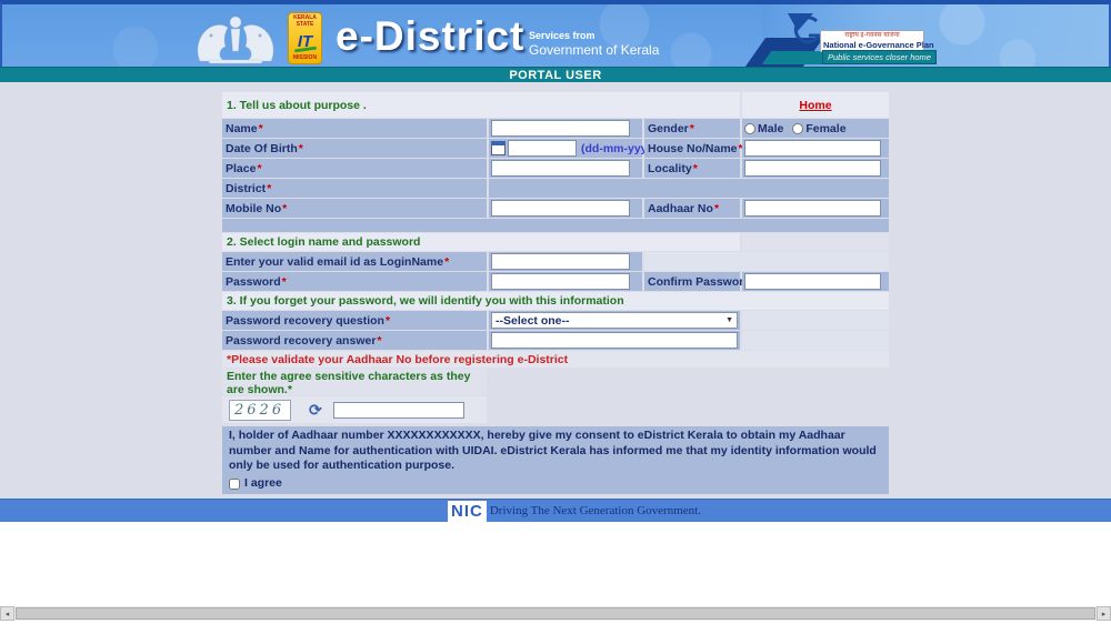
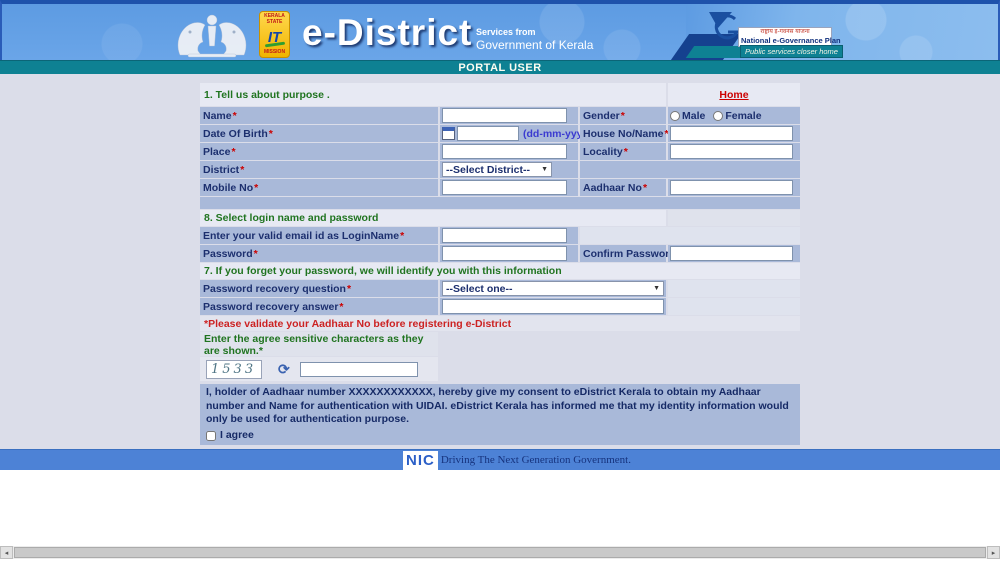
  IT
  e-District
  Services from
  Government of Kerala
  National e-Governance Plan
  Public services closer home
  PORTAL USER
  1. Tell us about purpose .
  Home
  Name
  *
  Gender
  *
  Male
  Female
  Date Of Birth
  *
  (dd-mm-yy
  House No/Name
  *
  Place
  *
  Locality
  *
  District
  *
+ --Select District--
  Mobile No
  *
  Aadhaar No
  *
- 2. Select login name and password
+ 8. Select login name and password
  Enter your valid email id as LoginName
  *
  Password
  *
  Confirm Passwo
- 3. If you forget your password, we will identify you with this information
+ 7. If you forget your password, we will identify you with this information
  Password recovery question
  *
  --Select one--
  Password recovery answer
  *
  *Please validate your Aadhaar No before registering e-District
  Enter the agree sensitive characters as they are shown.*
- 2626
+ 1533
  ⟳
  I, holder of Aadhaar number XXXXXXXXXXXX, hereby give my consent to eDistrict Kerala to obtain my Aadhaar number and Name for authentication with UIDAI. eDistrict Kerala has informed me that my identity information would only be used for authentication purpose.
  I agree
  NIC
  Driving The Next Generation Government.
